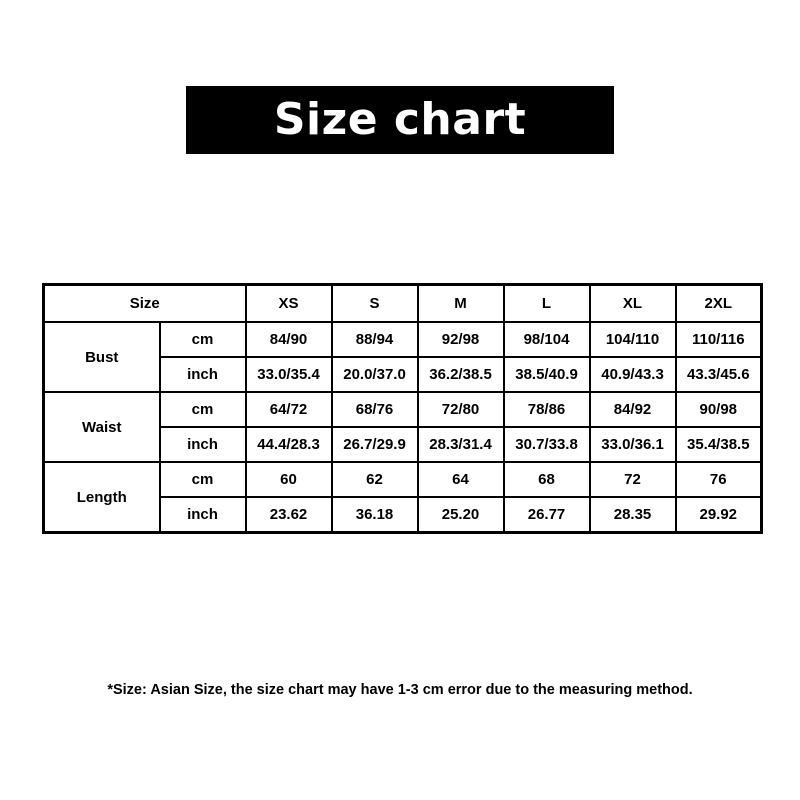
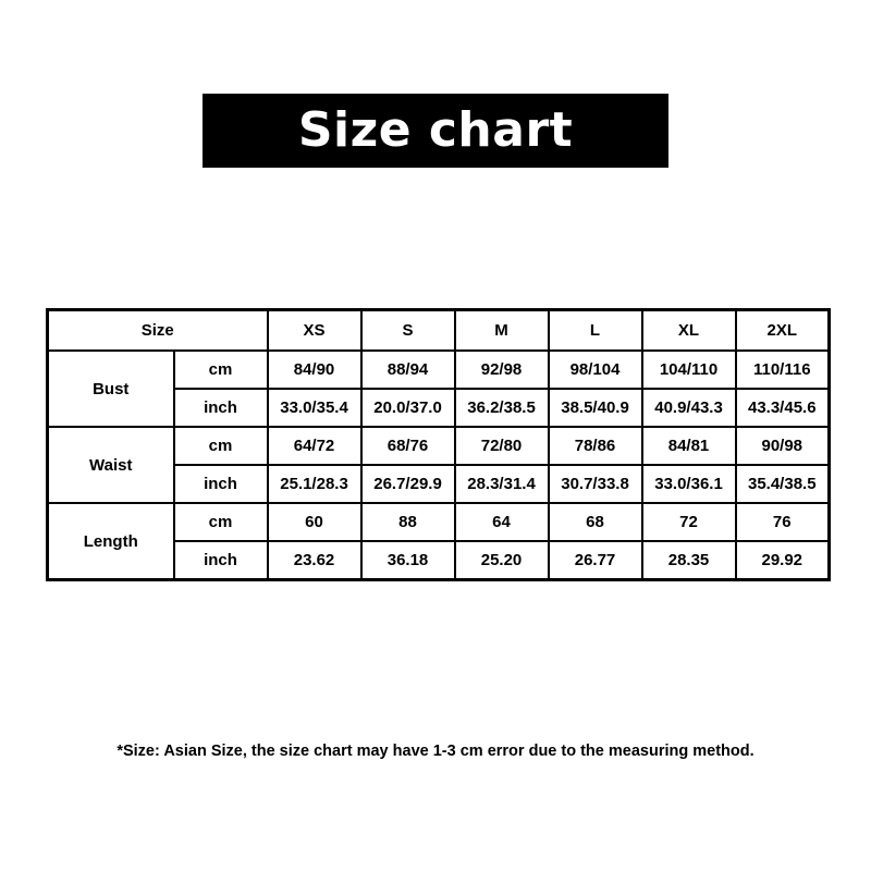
  Size chart
  Size	XS	S	M	L	XL	2XL
  Bust	cm	84/90	88/94	92/98	98/104	104/110	110/116
  inch	33.0/35.4	20.0/37.0	36.2/38.5	38.5/40.9	40.9/43.3	43.3/45.6
- Waist	cm	64/72	68/76	72/80	78/86	84/92	90/98
+ Waist	cm	64/72	68/76	72/80	78/86	84/81	90/98
- inch	44.4/28.3	26.7/29.9	28.3/31.4	30.7/33.8	33.0/36.1	35.4/38.5
+ inch	25.1/28.3	26.7/29.9	28.3/31.4	30.7/33.8	33.0/36.1	35.4/38.5
- Length	cm	60	62	64	68	72	76
+ Length	cm	60	88	64	68	72	76
  inch	23.62	36.18	25.20	26.77	28.35	29.92
  *Size: Asian Size, the size chart may have 1-3 cm error due to the measuring method.
